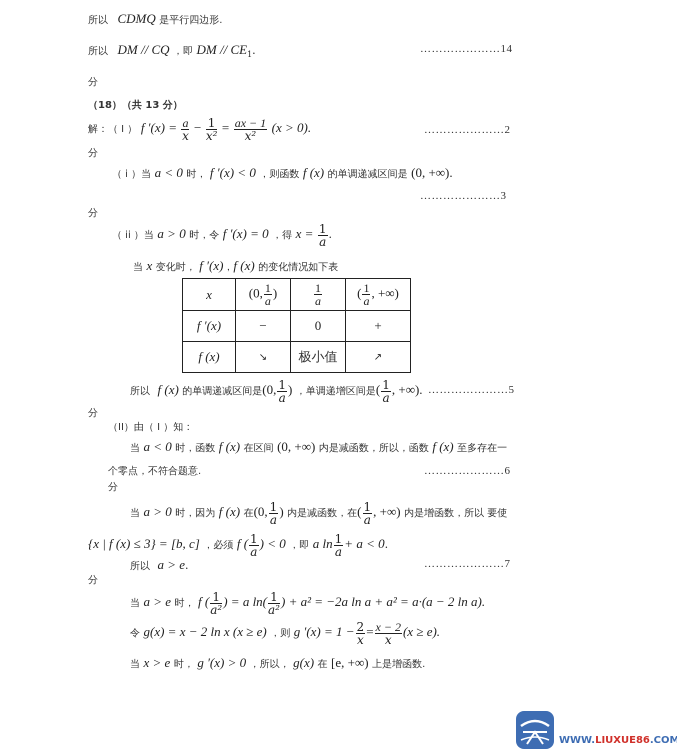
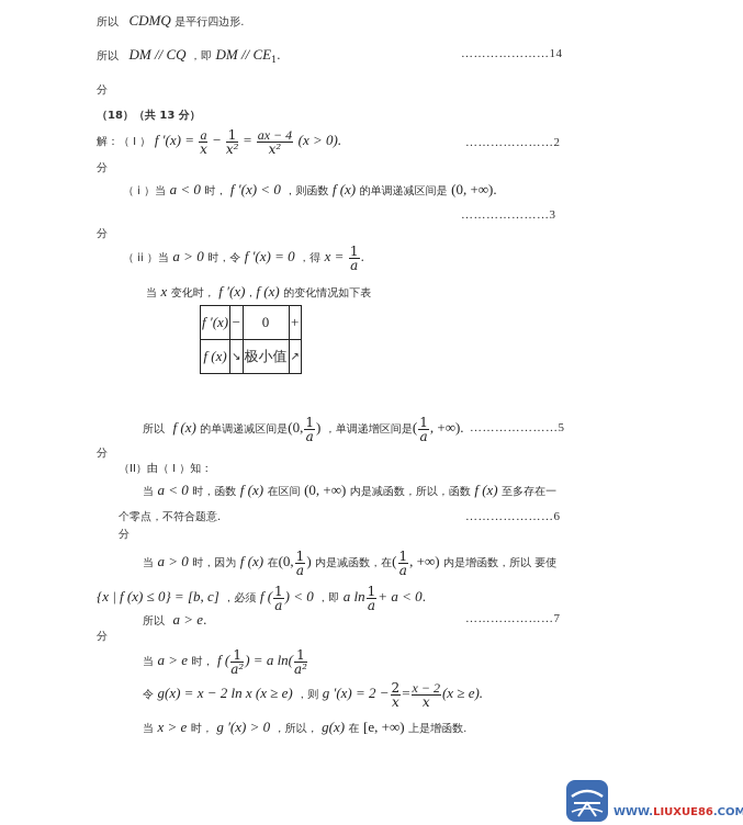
  所以 CDMQ 是平行四边形.
  所以 DM // CQ ，即 DM // CE1.
  …………………14
  分
  （18）（共 13 分）
  解：（ I ） f ′(x) =
  a
  x
  −
  1
  x²
  =
- ax − 1
+ ax − 4
  x²
  (x > 0).
  …………………2
  分
  （ i ）当 a < 0 时， f ′(x) < 0 ，则函数 f (x) 的单调递减区间是 (0, +∞).
  …………………3
  分
  （ ii ）当 a > 0 时，令 f ′(x) = 0 ，得 x =
  1
  a
  .
  当 x 变化时， f ′(x)，f (x) 的变化情况如下表
- x	(0, 1a)	1a	( 1a, +∞)
  f ′(x)	−	0	+
  f (x)	↘	极小值	↗
  所以 f (x) 的单调递减区间是(0,
  1
  a
  ) ，单调递增区间是(
  1
  a
  , +∞).
  …………………5
  分
  （II）由（ I ）知：
  当 a < 0 时，函数 f (x) 在区间 (0, +∞) 内是减函数，所以，函数 f (x) 至多存在一
  个零点，不符合题意.
  …………………6
  分
  当 a > 0 时，因为 f (x) 在(0,
  1
  a
  ) 内是减函数，在(
  1
  a
  , +∞) 内是增函数，所以 要使
- {x | f (x) ≤ 3} = [b, c] ，必须 f (
+ {x | f (x) ≤ 0} = [b, c] ，必须 f (
  1
  a
  ) < 0 ，即 a ln
  1
  a
  + a < 0.
  所以 a > e.
  …………………7
  分
  当 a > e 时， f (
  1
  a²
  ) = a ln(
  1
  a²
- ) + a² = −2a ln a + a² = a·(a − 2 ln a).
- 令 g(x) = x − 2 ln x (x ≥ e) ，则 g ′(x) = 1 −
+ 令 g(x) = x − 2 ln x (x ≥ e) ，则 g ′(x) = 2 −
  2
  x
  =
  x − 2
  x
  (x ≥ e).
  当 x > e 时， g ′(x) > 0 ，所以， g(x) 在 [e, +∞) 上是增函数.
  WWW.LIUXUE86.COM
